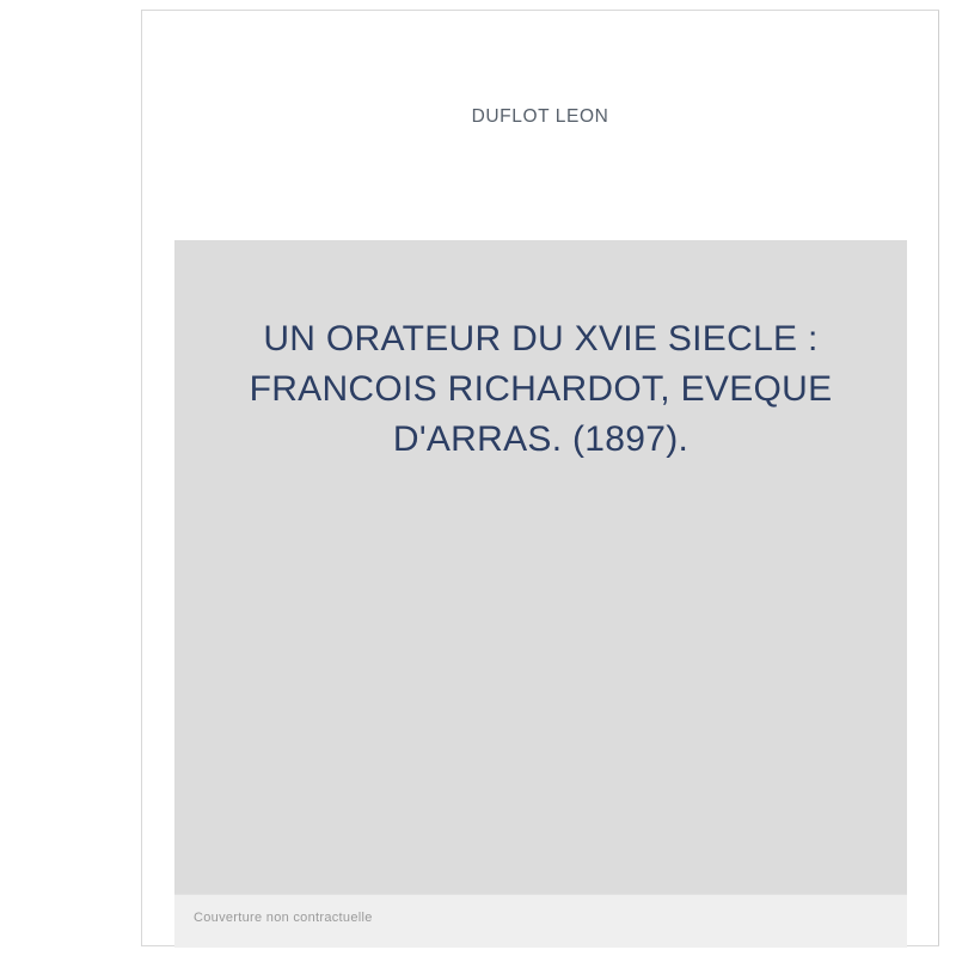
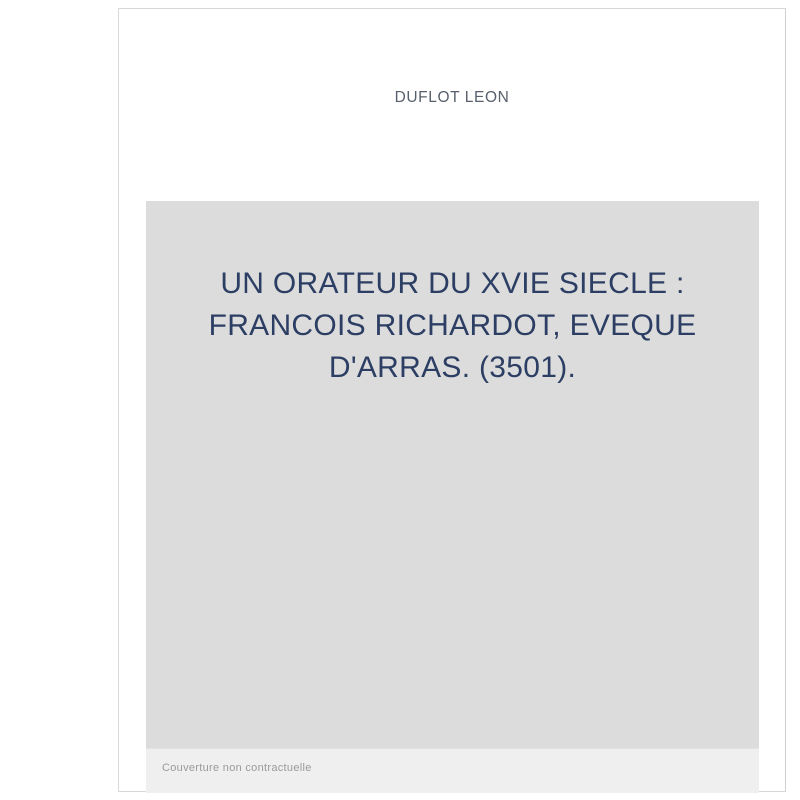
  DUFLOT LEON
- UN ORATEUR DU XVIE SIECLE : FRANCOIS RICHARDOT, EVEQUE D'ARRAS. (1897).
+ UN ORATEUR DU XVIE SIECLE : FRANCOIS RICHARDOT, EVEQUE D'ARRAS. (3501).
  Couverture non contractuelle
